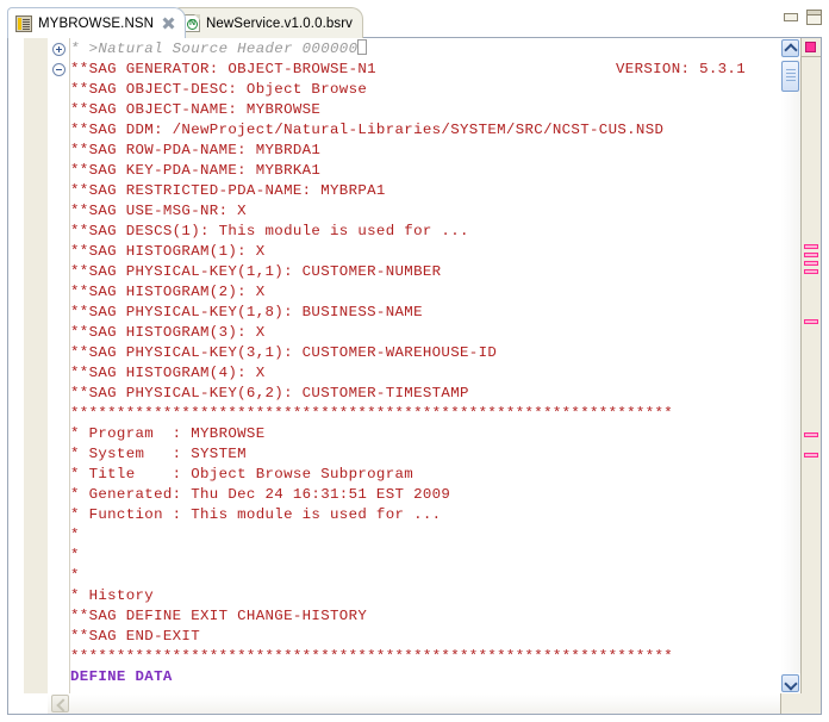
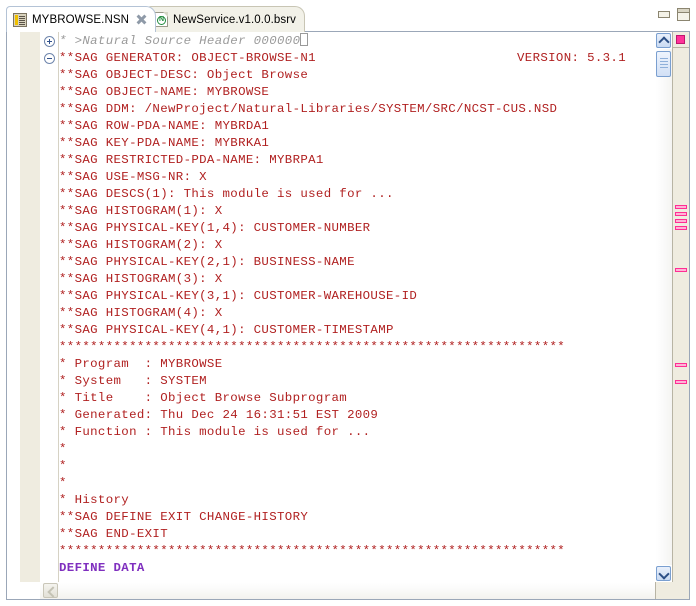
  MYBROWSE.NSN
  NewService.v1.0.0.bsrv
  * >Natural Source Header 000000
  **SAG GENERATOR: OBJECT-BROWSE-N1
  VERSION: 5.3.1
  **SAG OBJECT-DESC: Object Browse
  **SAG OBJECT-NAME: MYBROWSE
  **SAG DDM: /NewProject/Natural-Libraries/SYSTEM/SRC/NCST-CUS.NSD
  **SAG ROW-PDA-NAME: MYBRDA1
  **SAG KEY-PDA-NAME: MYBRKA1
  **SAG RESTRICTED-PDA-NAME: MYBRPA1
  **SAG USE-MSG-NR: X
  **SAG DESCS(1): This module is used for ...
  **SAG HISTOGRAM(1): X
- **SAG PHYSICAL-KEY(1,1): CUSTOMER-NUMBER
+ **SAG PHYSICAL-KEY(1,4): CUSTOMER-NUMBER
  **SAG HISTOGRAM(2): X
- **SAG PHYSICAL-KEY(1,8): BUSINESS-NAME
+ **SAG PHYSICAL-KEY(2,1): BUSINESS-NAME
  **SAG HISTOGRAM(3): X
  **SAG PHYSICAL-KEY(3,1): CUSTOMER-WAREHOUSE-ID
  **SAG HISTOGRAM(4): X
- **SAG PHYSICAL-KEY(6,2): CUSTOMER-TIMESTAMP
+ **SAG PHYSICAL-KEY(4,1): CUSTOMER-TIMESTAMP
  *****************************************************************
  * Program : MYBROWSE
  * System : SYSTEM
  * Title : Object Browse Subprogram
  * Generated: Thu Dec 24 16:31:51 EST 2009
  * Function : This module is used for ...
  *
  *
  *
  * History
  **SAG DEFINE EXIT CHANGE-HISTORY
  **SAG END-EXIT
  *****************************************************************
  DEFINE DATA
